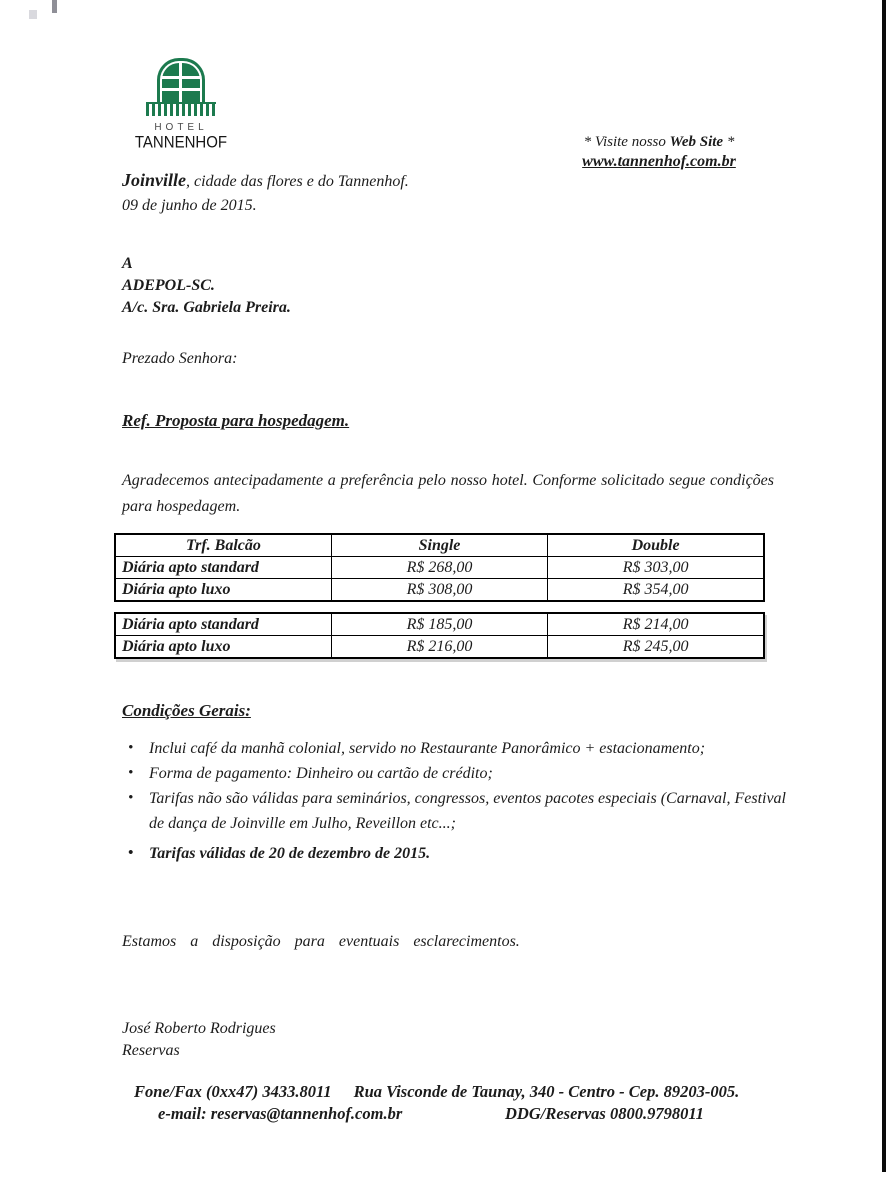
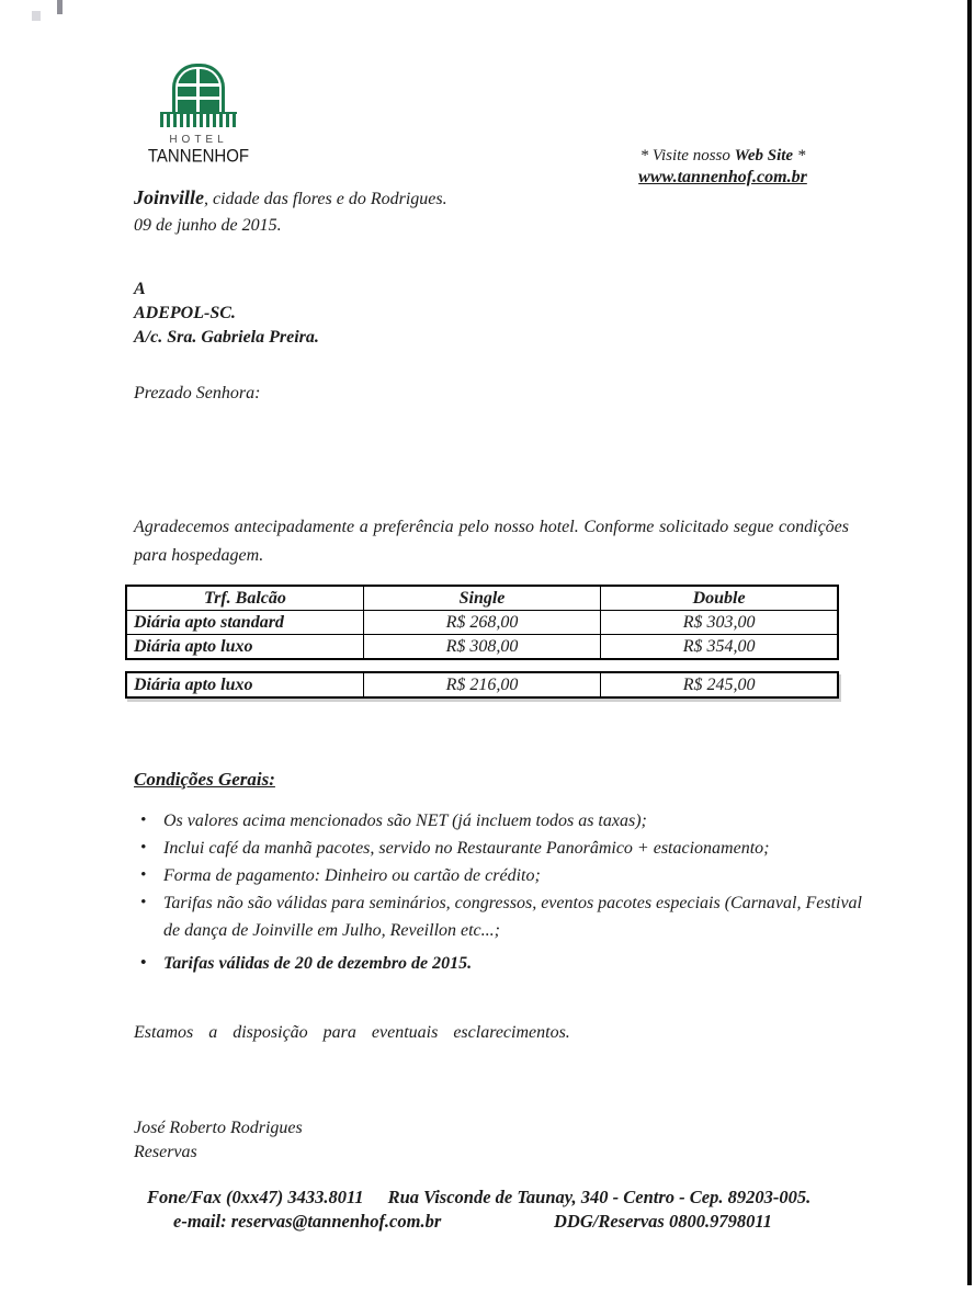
  HOTEL
  TANNENHOF
  * Visite nosso Web Site *
  www.tannenhof.com.br
- Joinville, cidade das flores e do Tannenhof.
+ Joinville, cidade das flores e do Rodrigues.
  09 de junho de 2015.
  A
  ADEPOL-SC.
  A/c. Sra. Gabriela Preira.
  Prezado Senhora:
- Ref. Proposta para hospedagem.
  Agradecemos antecipadamente a preferência pelo nosso hotel. Conforme solicitado segue condições para hospedagem.
  Trf. Balcão	Single	Double
  Diária apto standard	R$ 268,00	R$ 303,00
  Diária apto luxo	R$ 308,00	R$ 354,00
- Diária apto standard	R$ 185,00	R$ 214,00
  Diária apto luxo	R$ 216,00	R$ 245,00
  Condições Gerais:
+ Os valores acima mencionados são NET (já incluem todos as taxas);
- Inclui café da manhã colonial, servido no Restaurante Panorâmico + estacionamento;
+ Inclui café da manhã pacotes, servido no Restaurante Panorâmico + estacionamento;
  Forma de pagamento: Dinheiro ou cartão de crédito;
  Tarifas não são válidas para seminários, congressos, eventos pacotes especiais (Carnaval, Festival de dança de Joinville em Julho, Reveillon etc...;
  Tarifas válidas de 20 de dezembro de 2015.
  Estamos a disposição para eventuais esclarecimentos.
  José Roberto Rodrigues
  Reservas
  Fone/Fax (0xx47) 3433.8011 Rua Visconde de Taunay, 340 - Centro - Cep. 89203-005.
  e-mail: reservas@tannenhof.com.br
  DDG/Reservas 0800.9798011
